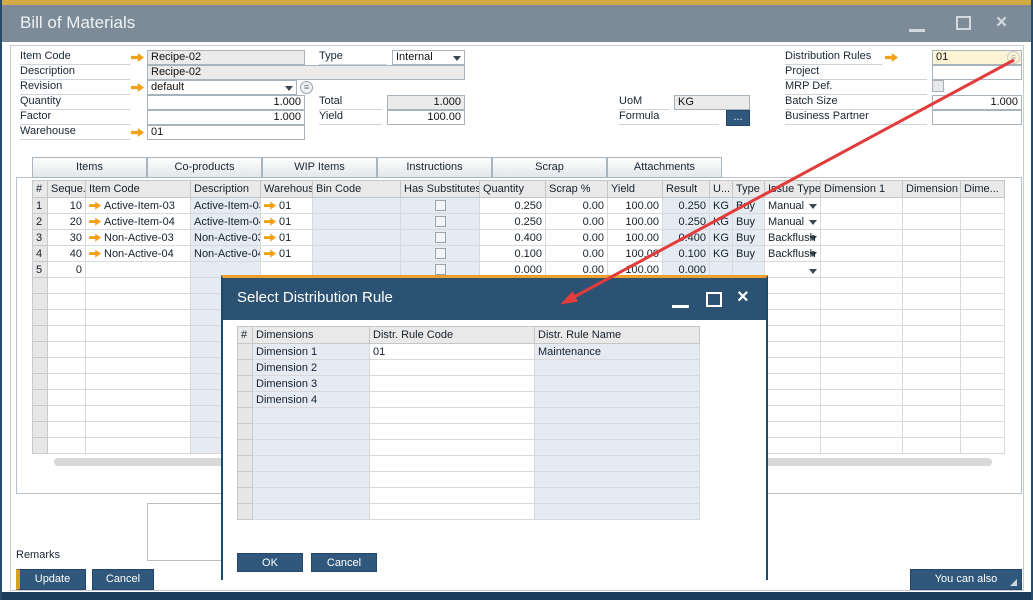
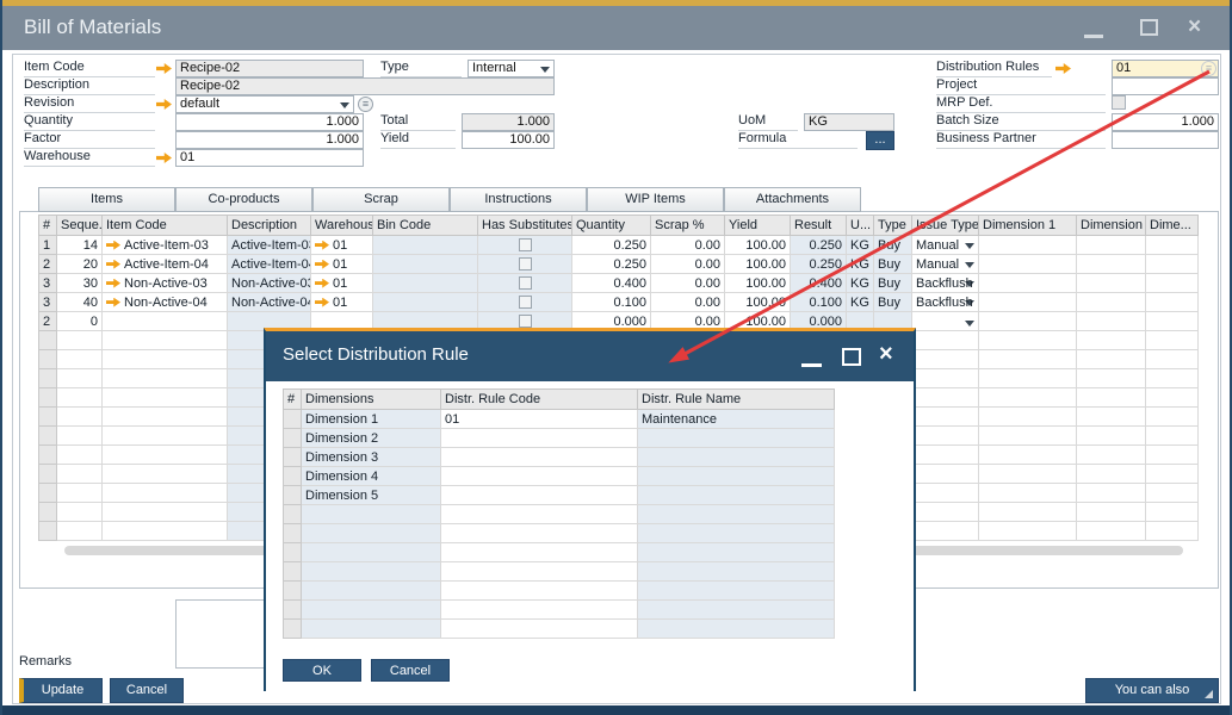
  Bill of Materials
  ×
  Item Code
  Recipe-02
  Description
  Recipe-02
  Revision
  default
  ≡
  Quantity
  1.000
  Factor
  1.000
  Warehouse
  01
  Type
  Internal
  Total
  1.000
  Yield
  100.00
  UoM
  KG
  Formula
  ...
  Distribution Rules
  01
  ≡
  Project
  MRP Def.
  Batch Size
  1.000
  Business Partner
  Items
  Co-products
- WIP Items
+ Scrap
  Instructions
- Scrap
+ WIP Items
  Attachments
  #	Seque.	Item Code	Description	Warehous	Bin Code	Has Substitutes	Quantity	Scrap %	Yield	Result	U...	Type	Isue Type	Dimension 1	Dimension	Dime...
- 1	10	Active-Item-03	Active-Item-0	01			0.250	0.00	100.00	0.250	KG	By	Manual
+ 1	14	Active-Item-03	Active-Item-0	01			0.250	0.00	100.00	0.250	KG	By	Manual
  2	20	Active-Item-04	Active-Item-0	01			0.250	0.00	100.00	0.250	G	Buy	Manual
  3	30	Non-Active-03	Non-Active-0	01			0.400	0.00	100.00	400	KG	Buy	Backflush
- 4	40	Non-Active-04	Non-Active-0	01			0.100	0.00	100.0	0.100	KG	Buy	Backflush
+ 3	40	Non-Active-04	Non-Active-0	01			0.100	0.00	100.0	0.100	KG	Buy	Backflush
- 5	0						0.000	0.00	100.00	0.000
+ 2	0						0.000	0.00	100.00	0.000
  Remarks
  Update
  Cancel
  You can also
  Select Distribution Rule
  ×
  #	Dimensions	Distr. Rule Code	Distr. Rule Name
  	Dimension 1	01	Maintenance
  	Dimension 2
  	Dimension 3
  	Dimension 4
+ 	Dimension 5
  OK
  Cancel
